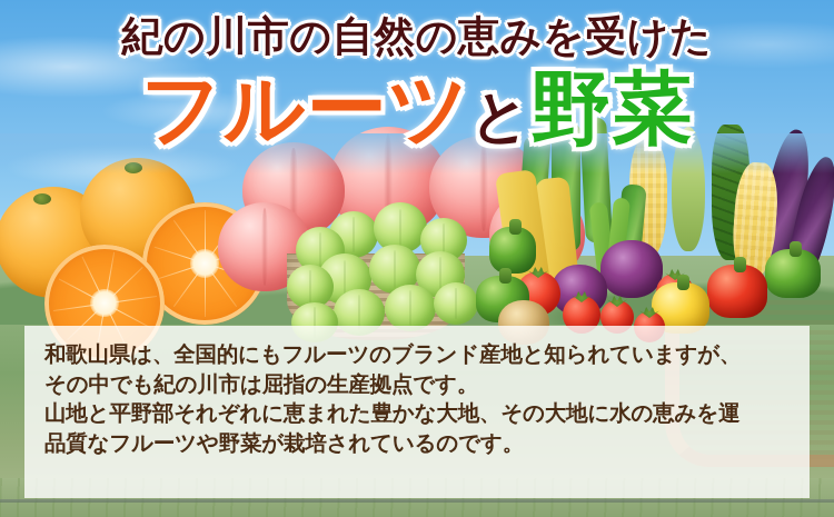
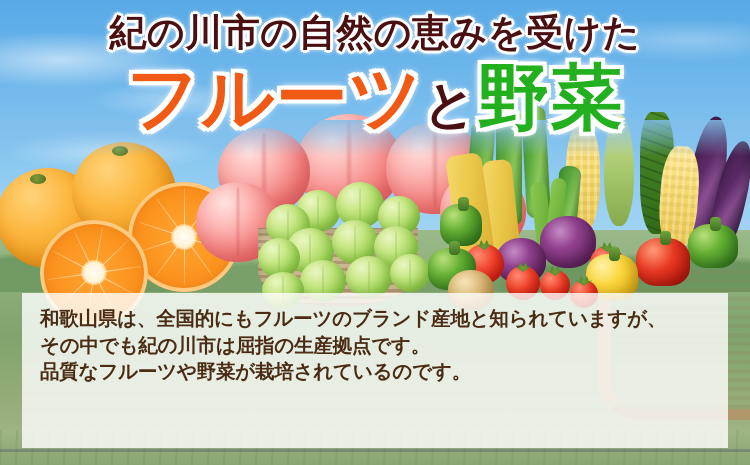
  紀の川市の自然の恵みを受けた
  フルーツと野菜
  和歌山県は、全国的にもフルーツのブランド産地と知られていますが、
  その中でも紀の川市は屈指の生産拠点です。
- 山地と平野部それぞれに恵まれた豊かな大地、その大地に水の恵みを運
  品質なフルーツや野菜が栽培されているのです。
